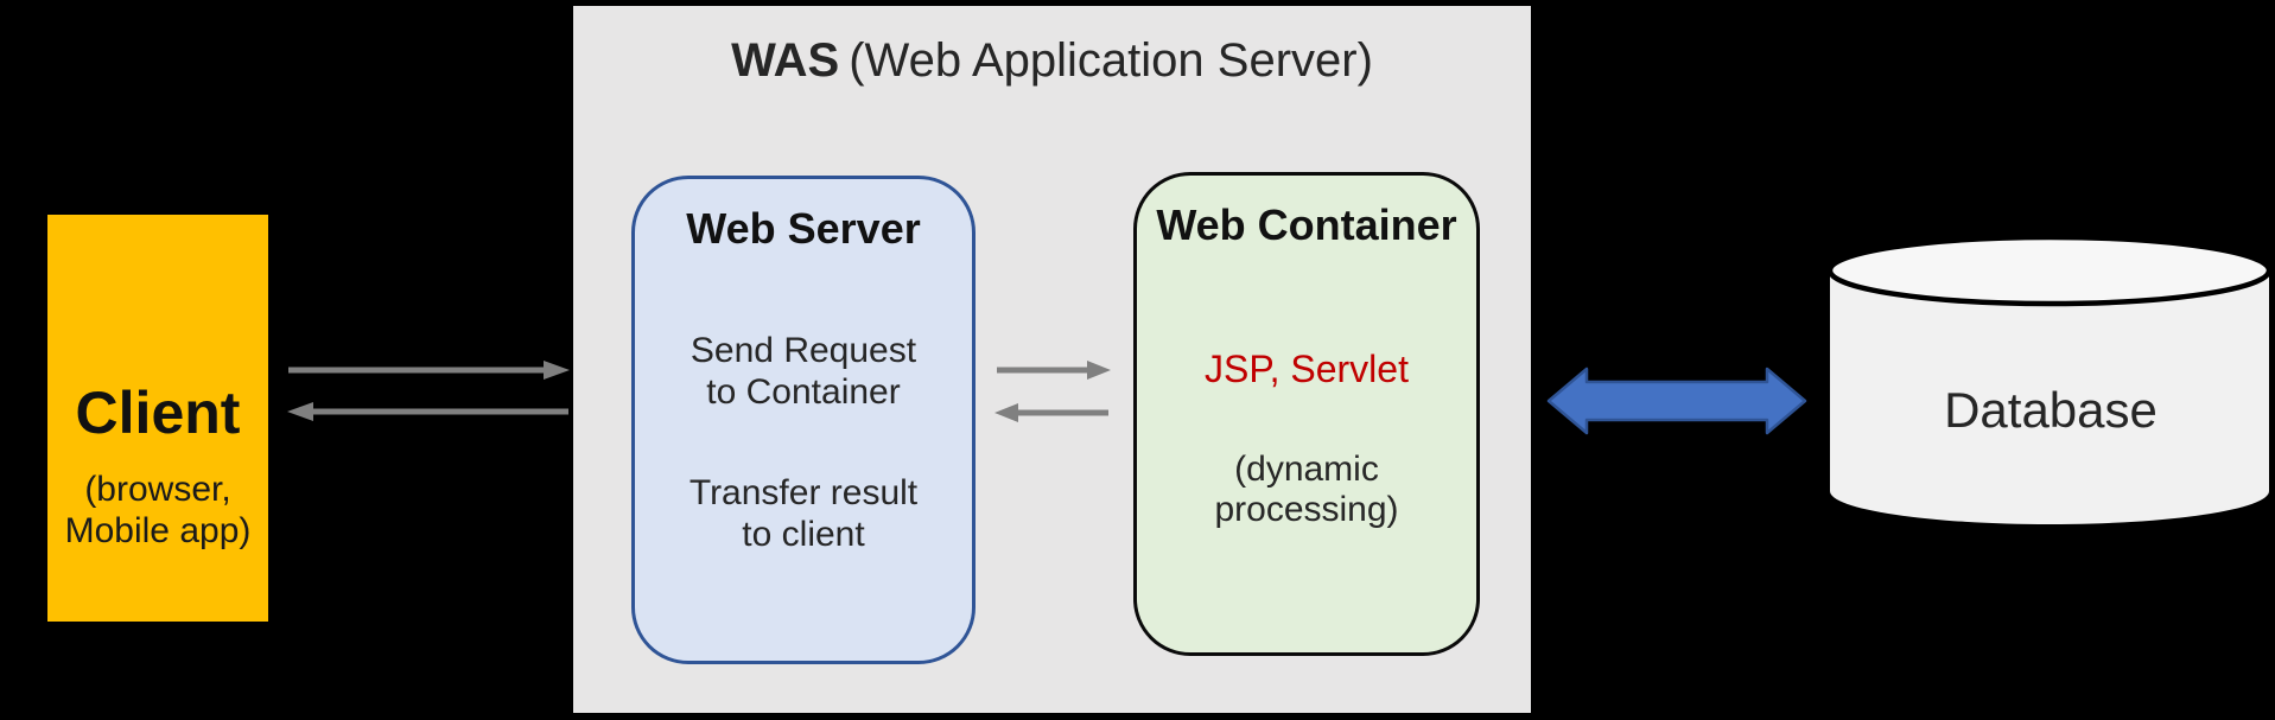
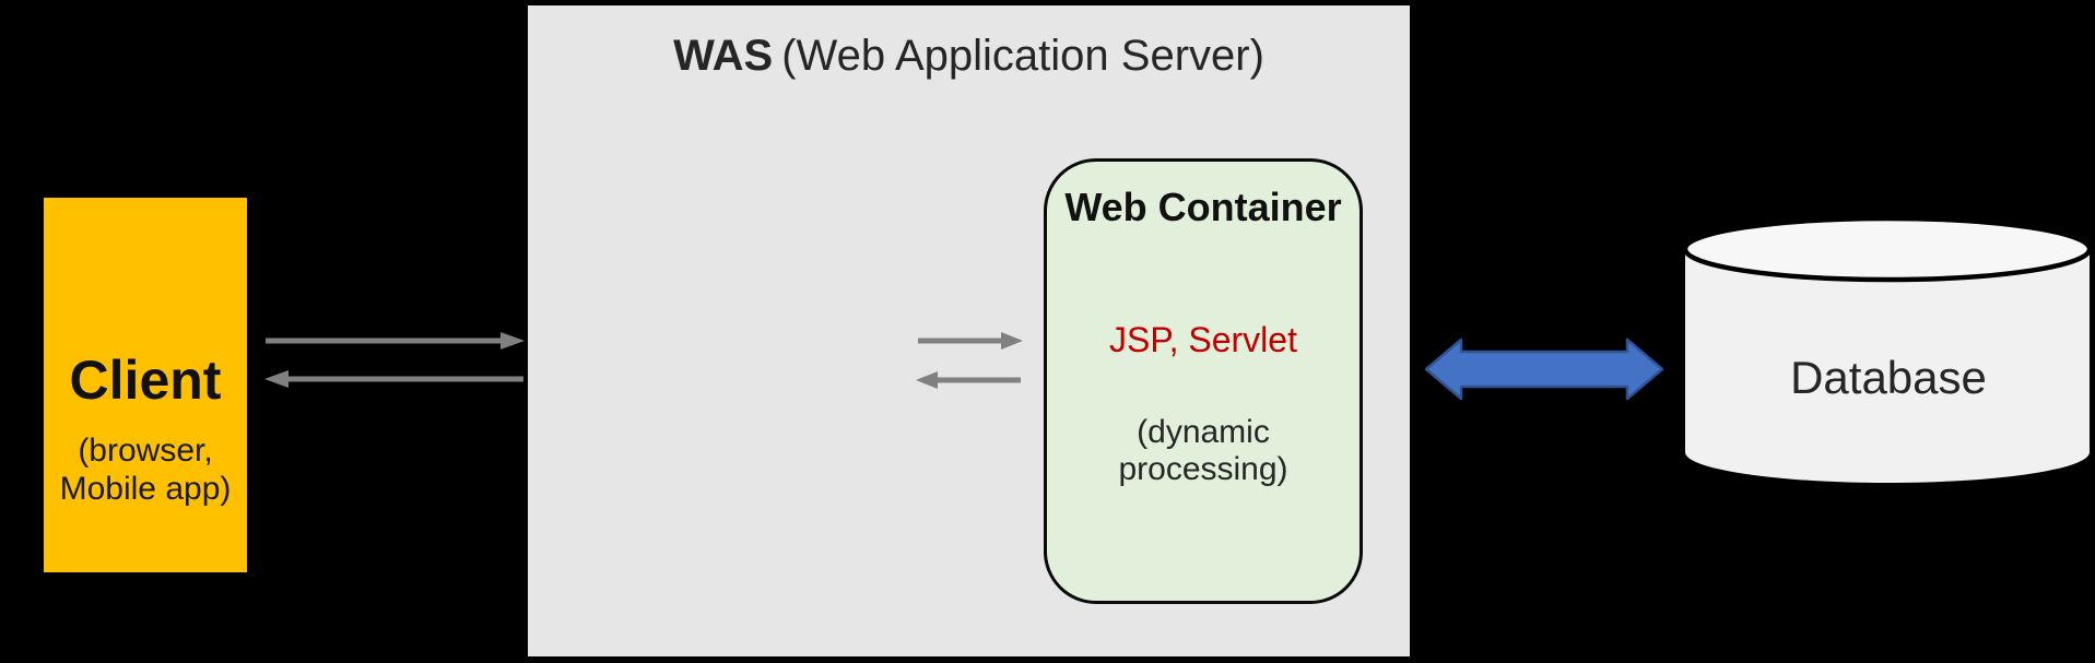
  WAS (Web Application Server)
- Web Server
- Send Request
- to Container
- Transfer result
- to client
  Web Container
  JSP, Servlet
  (dynamic
  processing)
  Client
  (browser,
  Mobile app)
  Database
